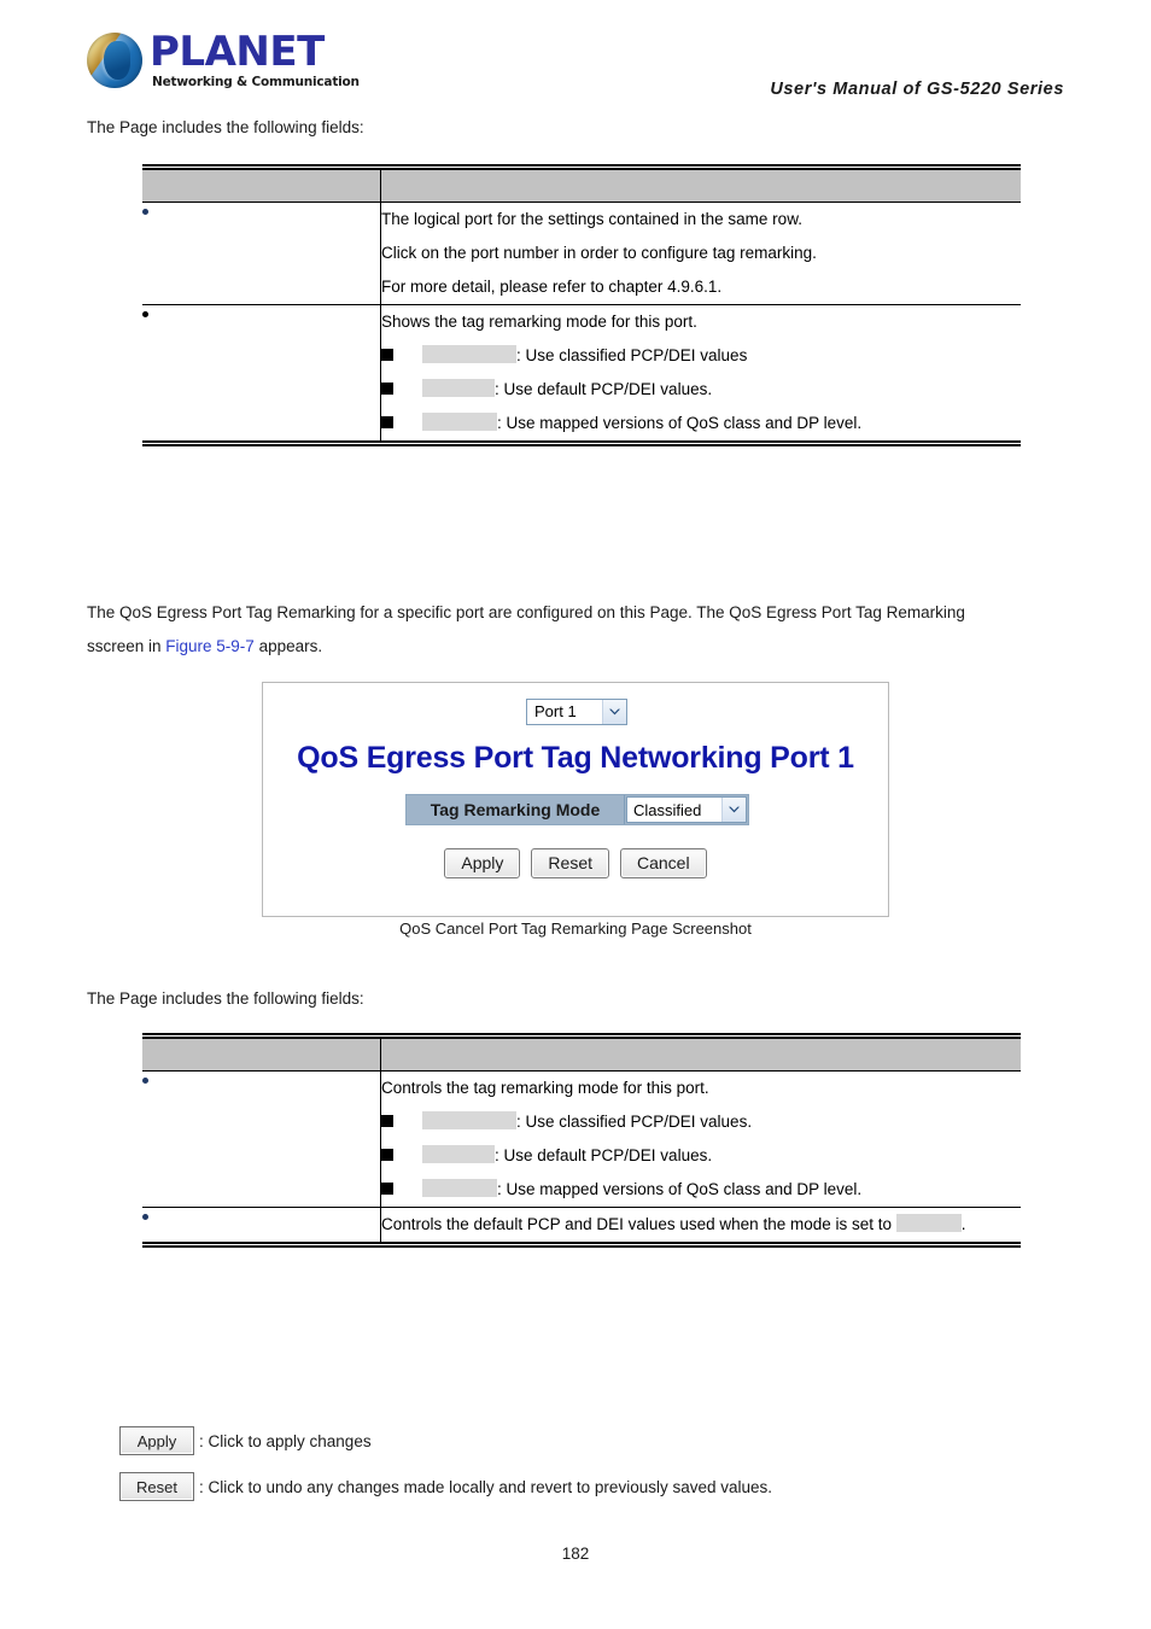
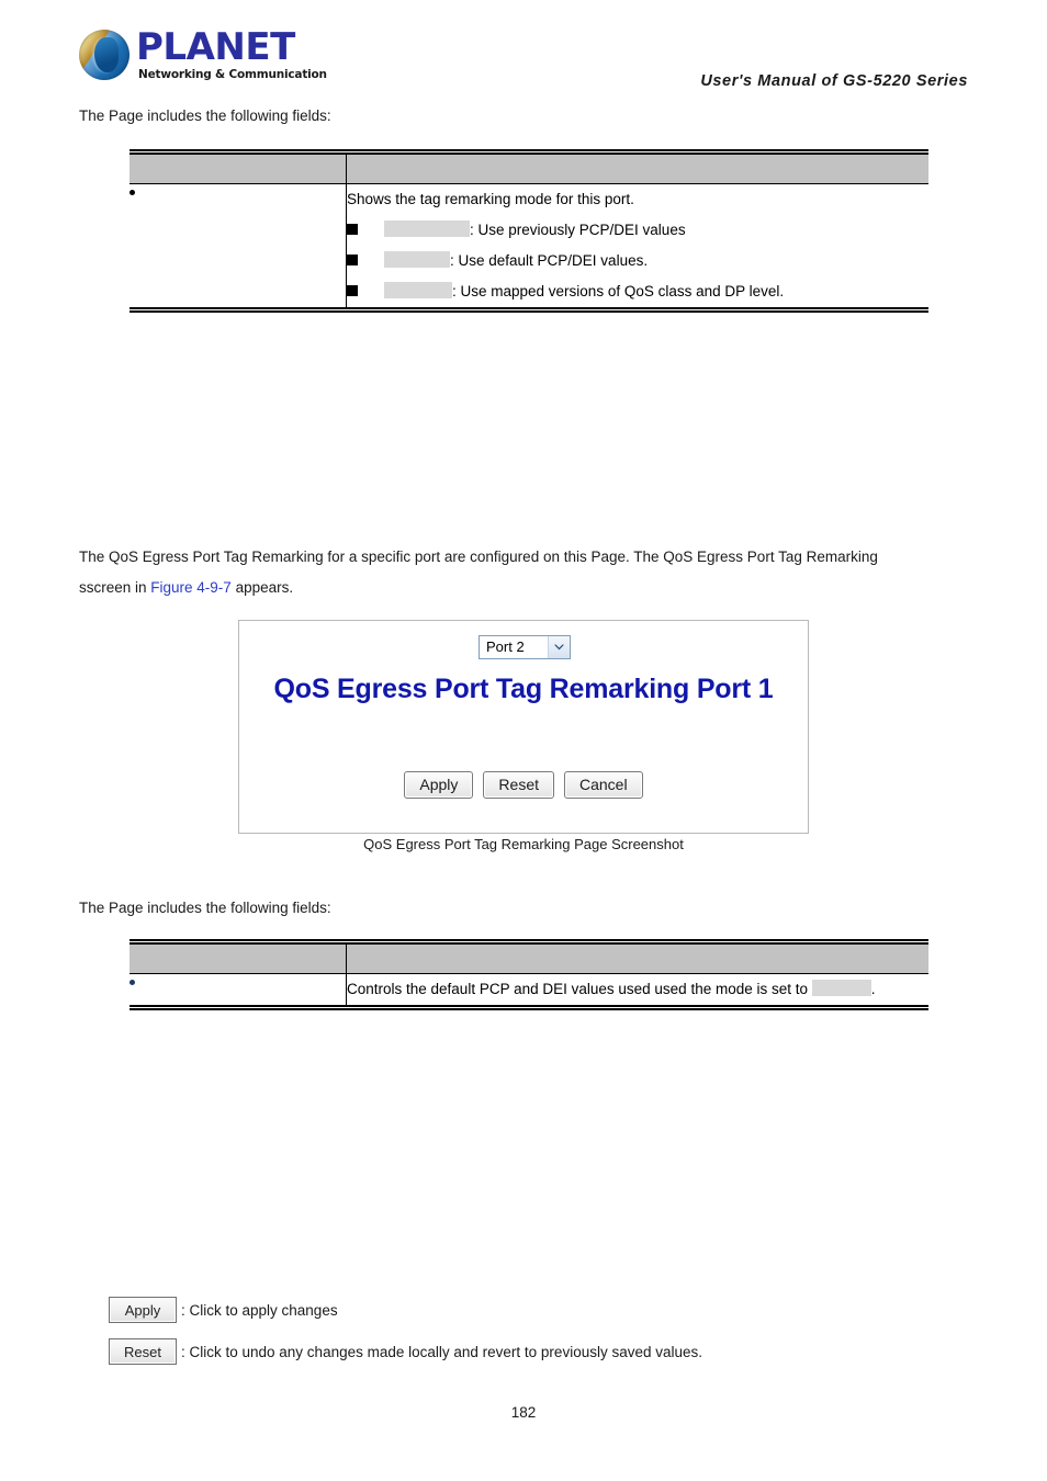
  PLANET
  Networking & Communication
  User's Manual of GS-5220 Series
  The Page includes the following fields:
- 	The logical port for the settings contained in the same row. Click on the port number in order to configure tag remarking. For more detail, please refer to chapter 4.9.6.1.
- 	Shows the tag remarking mode for this port. : Use classified PCP/DEI values : Use default PCP/DEI values. : Use mapped versions of QoS class and DP level.
+ 	Shows the tag remarking mode for this port. : Use previously PCP/DEI values : Use default PCP/DEI values. : Use mapped versions of QoS class and DP level.
  The QoS Egress Port Tag Remarking for a specific port are configured on this Page. The QoS Egress Port Tag Remarking
- sscreen in Figure 5-9-7 appears.
+ sscreen in Figure 4-9-7 appears.
- Port 1
+ Port 2
- QoS Egress Port Tag Networking Port 1
+ QoS Egress Port Tag Remarking Port 1
- Tag Remarking Mode
- Classified
  Apply
  Reset
  Cancel
- QoS Cancel Port Tag Remarking Page Screenshot
+ QoS Egress Port Tag Remarking Page Screenshot
  The Page includes the following fields:
- 	Controls the tag remarking mode for this port. : Use classified PCP/DEI values. : Use default PCP/DEI values. : Use mapped versions of QoS class and DP level.
- 	Controls the default PCP and DEI values used when the mode is set to .
+ 	Controls the default PCP and DEI values used used the mode is set to .
  Apply
  : Click to apply changes
  Reset
  : Click to undo any changes made locally and revert to previously saved values.
  182
